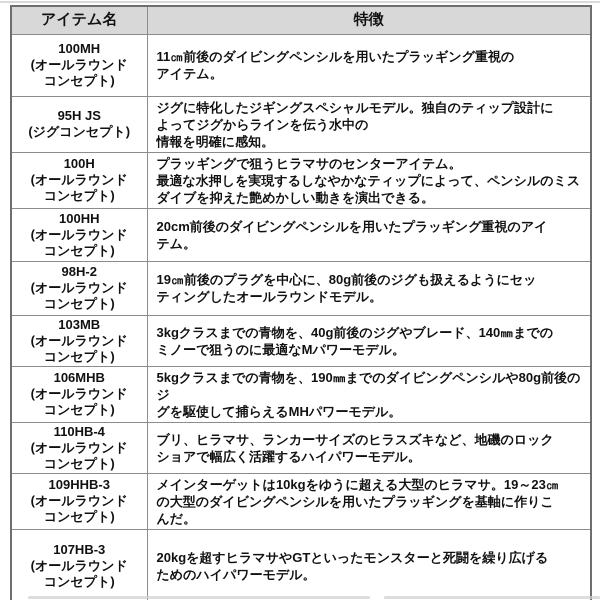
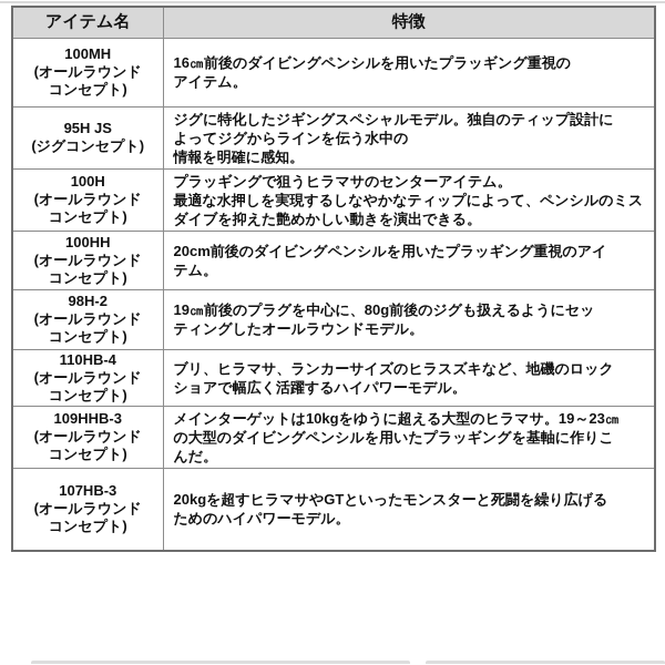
  アイテム名	特徴
- 100MH (オールラウンド コンセプト)	11㎝前後のダイビングペンシルを用いたプラッギング重視の アイテム。
+ 100MH (オールラウンド コンセプト)	16㎝前後のダイビングペンシルを用いたプラッギング重視の アイテム。
  95H JS (ジグコンセプト)	ジグに特化したジギングスペシャルモデル。独自のティップ設計に よってジグからラインを伝う水中の 情報を明確に感知。
  100H (オールラウンド コンセプト)	プラッギングで狙うヒラマサのセンターアイテム。 最適な水押しを実現するしなやかなティップによって、ペンシルのミス ダイブを抑えた艶めかしい動きを演出できる。
  100HH (オールラウンド コンセプト)	20cm前後のダイビングペンシルを用いたプラッギング重視のアイ テム。
  98H-2 (オールラウンド コンセプト)	19㎝前後のプラグを中心に、80g前後のジグも扱えるようにセッ ティングしたオールラウンドモデル。
- 103MB (オールラウンド コンセプト)	3kgクラスまでの青物を、40g前後のジグやブレード、140㎜までの ミノーで狙うのに最適なMパワーモデル。
- 106MHB (オールラウンド コンセプト)	5kgクラスまでの青物を、190㎜までのダイビングペンシルや80g前後のジ グを駆使して捕らえるMHパワーモデル。
  110HB-4 (オールラウンド コンセプト)	ブリ、ヒラマサ、ランカーサイズのヒラスズキなど、地磯のロック ショアで幅広く活躍するハイパワーモデル。
  109HHB-3 (オールラウンド コンセプト)	メインターゲットは10kgをゆうに超える大型のヒラマサ。19～23㎝ の大型のダイビングペンシルを用いたプラッギングを基軸に作りこ んだ。
  107HB-3 (オールラウンド コンセプト)	20kgを超すヒラマサやGTといったモンスターと死闘を繰り広げる ためのハイパワーモデル。
